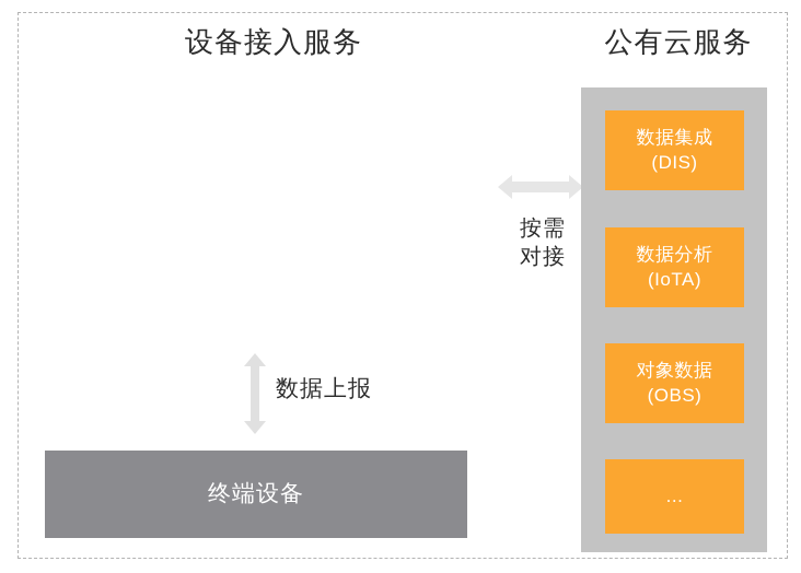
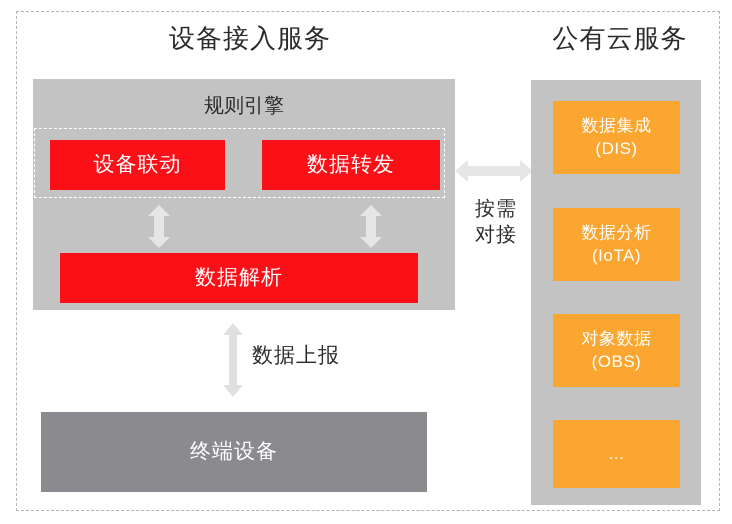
  设备接入服务
  公有云服务
+ 规则引擎
+ 设备联动
+ 数据转发
+ 数据解析
  数据上报
  终端设备
  按需
  对接
  数据集成
  (DIS)
  数据分析
  (IoTA)
  对象数据
  (OBS)
  ...
